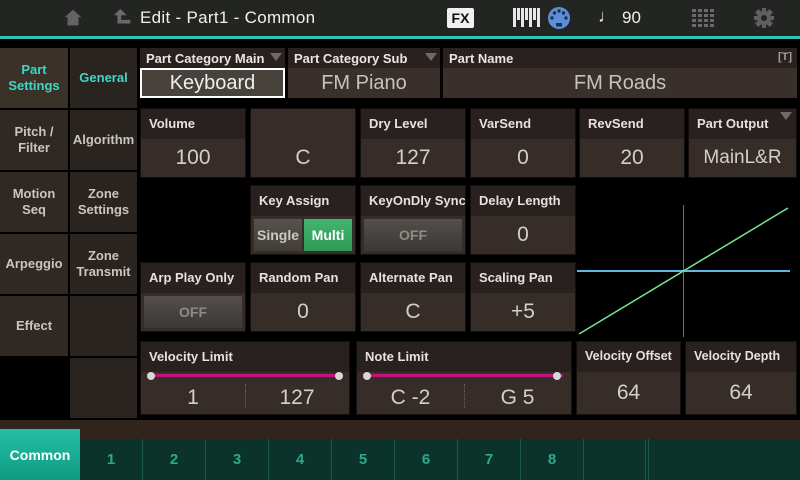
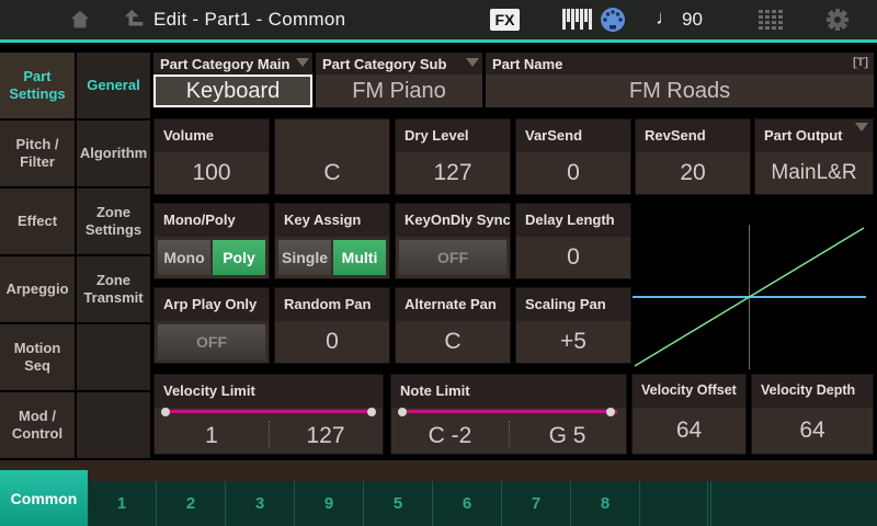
  Edit - Part1 - Common
  FX
  ♩
  90
  Part Settings
  Pitch / Filter
- Motion Seq
+ Effect
  Arpeggio
- Effect
+ Motion Seq
+ Mod / Control
  General
  Algorithm
  Zone Settings
  Zone Transmit
  Part Category Main
  Keyboard
  Part Category Sub
  FM Piano
  Part Name
  [T]
  FM Roads
  Volume
  100
  C
  Dry Level
  127
  VarSend
  0
  RevSend
  20
  Part Output
  MainL&R
+ Mono/Poly
+ Mono
+ Poly
  Key Assign
  Single
  Multi
  KeyOnDly Sync
  OFF
  Delay Length
  0
  Arp Play Only
  OFF
  Random Pan
  0
  Alternate Pan
  C
  Scaling Pan
  +5
  Velocity Limit
  1
  127
  Note Limit
  C -2
  G 5
  Velocity Offset
  64
  Velocity Depth
  64
  1
  2
  3
- 4
+ 9
  5
  6
  7
  8
  Common
